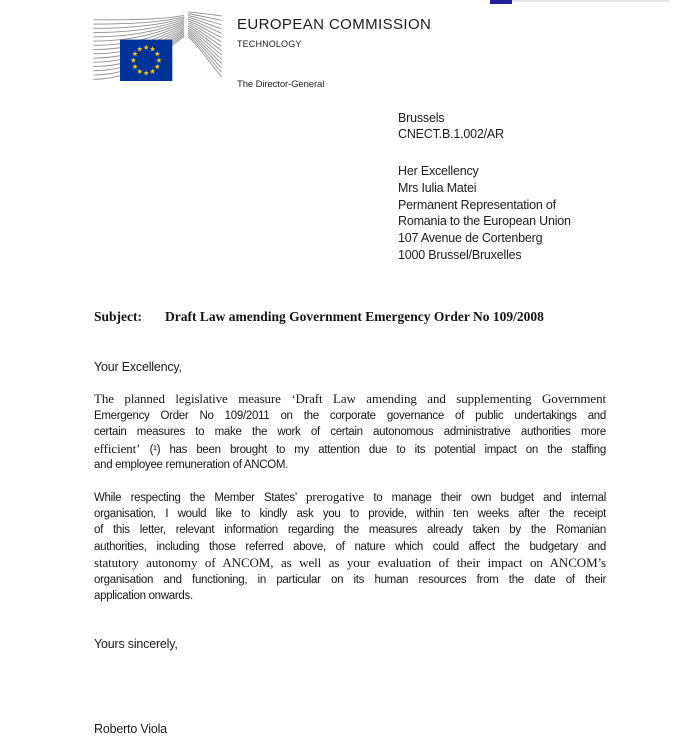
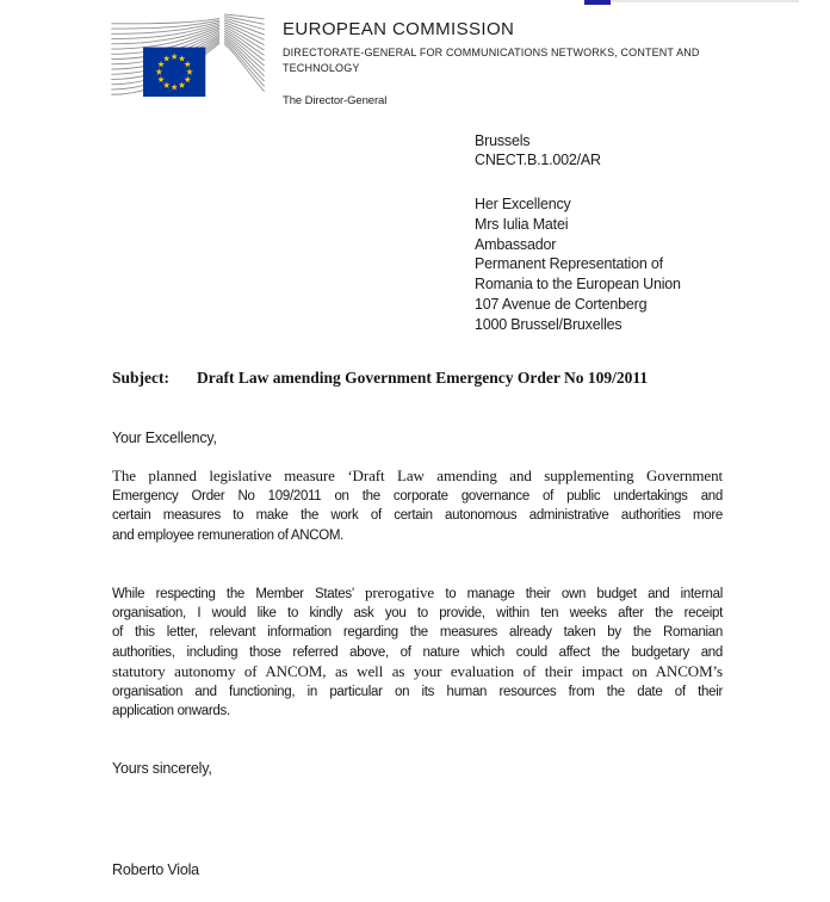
  EUROPEAN COMMISSION
+ DIRECTORATE-GENERAL FOR COMMUNICATIONS NETWORKS, CONTENT AND
  TECHNOLOGY
  The Director-General
  Brussels
  CNECT.B.1.002/AR
  Her Excellency
  Mrs Iulia Matei
+ Ambassador
  Permanent Representation of
  Romania to the European Union
  107 Avenue de Cortenberg
  1000 Brussel/Bruxelles
  Subject:
- Draft Law amending Government Emergency Order No 109/2008
+ Draft Law amending Government Emergency Order No 109/2011
  Your Excellency,
  The planned legislative measure ‘Draft Law amending and supplementing Government
  Emergency Order No 109/2011 on the corporate governance of public undertakings and
  certain measures to make the work of certain autonomous administrative authorities more
- efficient’ (¹) has been brought to my attention due to its potential impact on the staffing
  and employee remuneration of ANCOM.
  While respecting the Member States’ prerogative to manage their own budget and internal
  organisation, I would like to kindly ask you to provide, within ten weeks after the receipt
  of this letter, relevant information regarding the measures already taken by the Romanian
  authorities, including those referred above, of nature which could affect the budgetary and
  statutory autonomy of ANCOM, as well as your evaluation of their impact on ANCOM’s
  organisation and functioning, in particular on its human resources from the date of their
  application onwards.
  Yours sincerely,
  Roberto Viola
